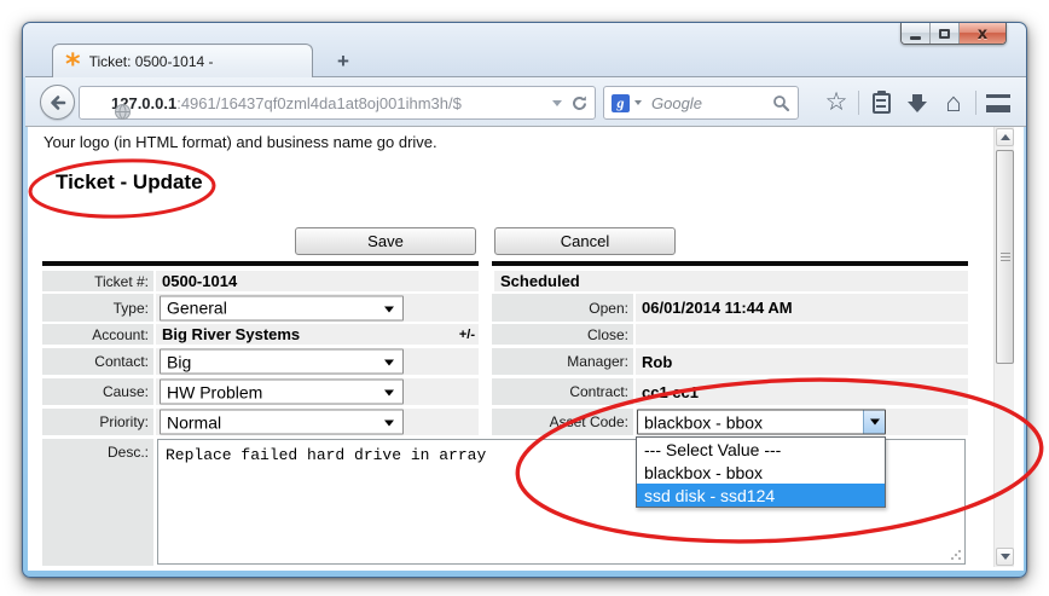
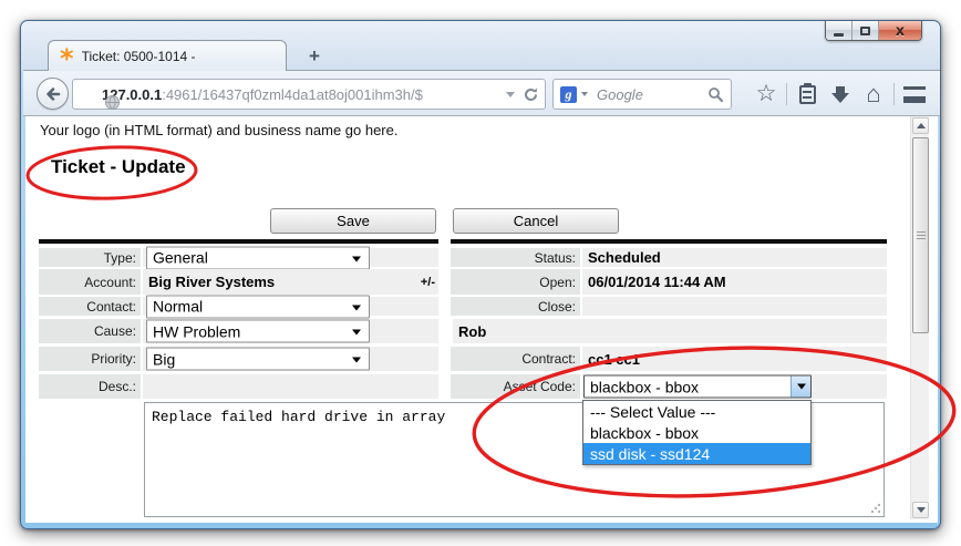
  x
  *
  Ticket: 0500-1014 -
  +
  127.0.0.1:4961/16437qf0zml4da1at8oj001ihm3h/$
  g
  Google
  ☆
  ⌂
- Your logo (in HTML format) and business name go drive.
+ Your logo (in HTML format) and business name go here.
  Ticket - Update
  Save
  Cancel
- Ticket #:
- 0500-1014
  Type:
  General
  Account:
  Big River Systems
  +/-
  Contact:
- Big
+ Normal
  Cause:
  HW Problem
  Priority:
- Normal
+ Big
  Desc.:
+ Status:
  Scheduled
  Open:
  06/01/2014 11:44 AM
  Close:
- Manager:
  Rob
  Contract:
  Aset Code:
  blackbox - bbox
  Replace failed hard drive in array
  --- Select Value ---
  blackbox - bbox
  ssd disk - ssd124
